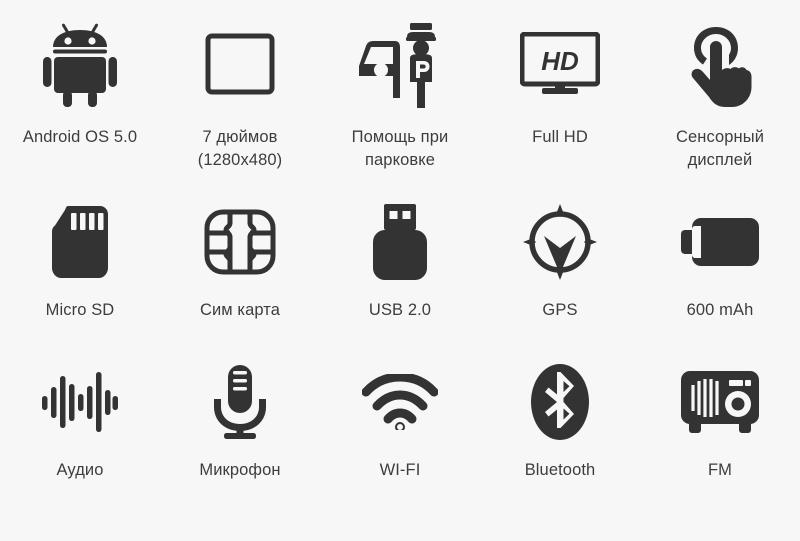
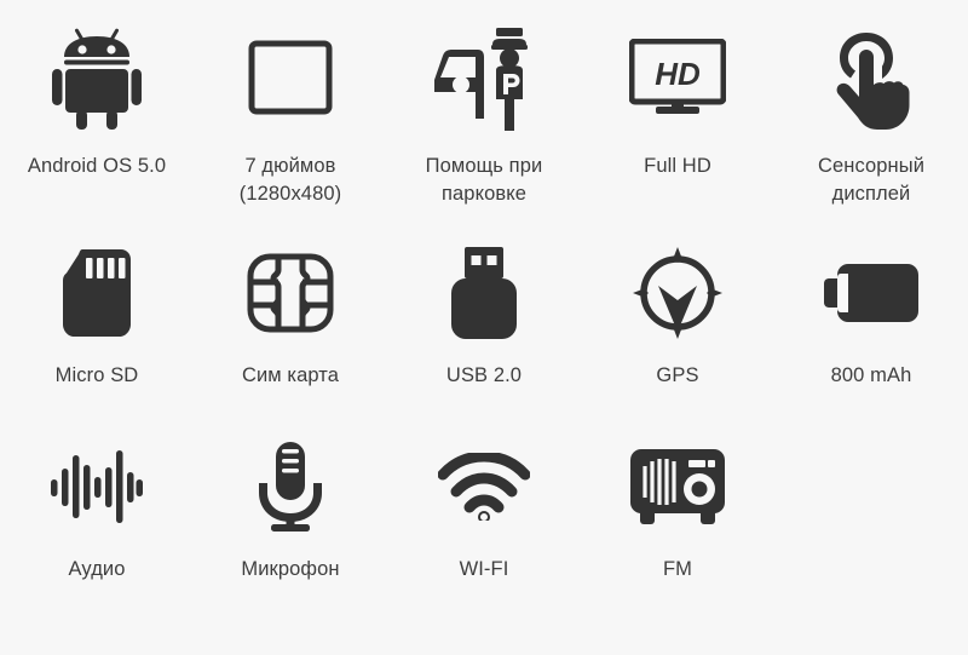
  Android OS 5.0
  7 дюймов
  (1280x480)
  Помощь при
  парковке
  HD
  Full HD
  Сенсорный
  дисплей
  Micro SD
  Сим карта
  USB 2.0
  GPS
- 600 mAh
+ 800 mAh
  Аудио
  Микрофон
  WI-FI
- Bluetooth
  FM
